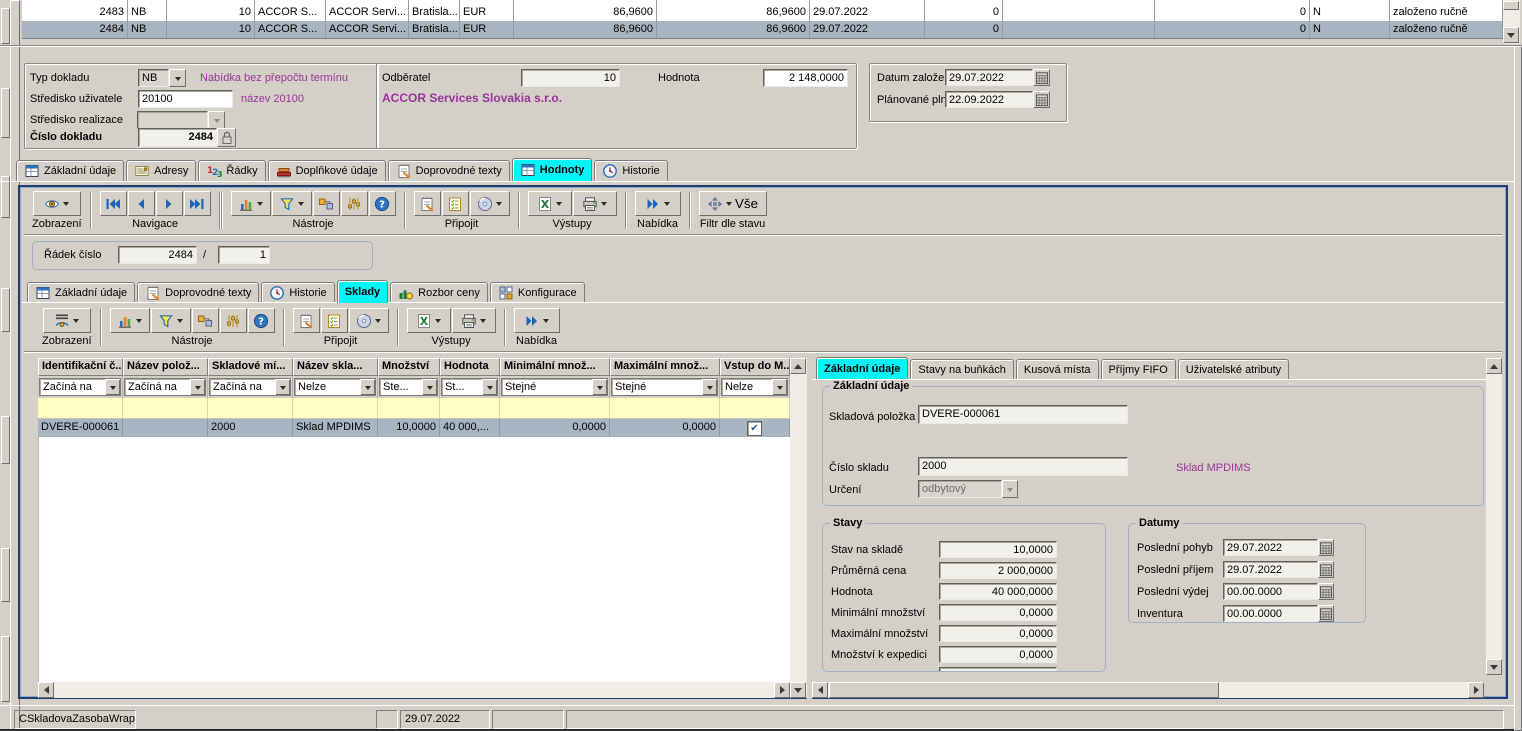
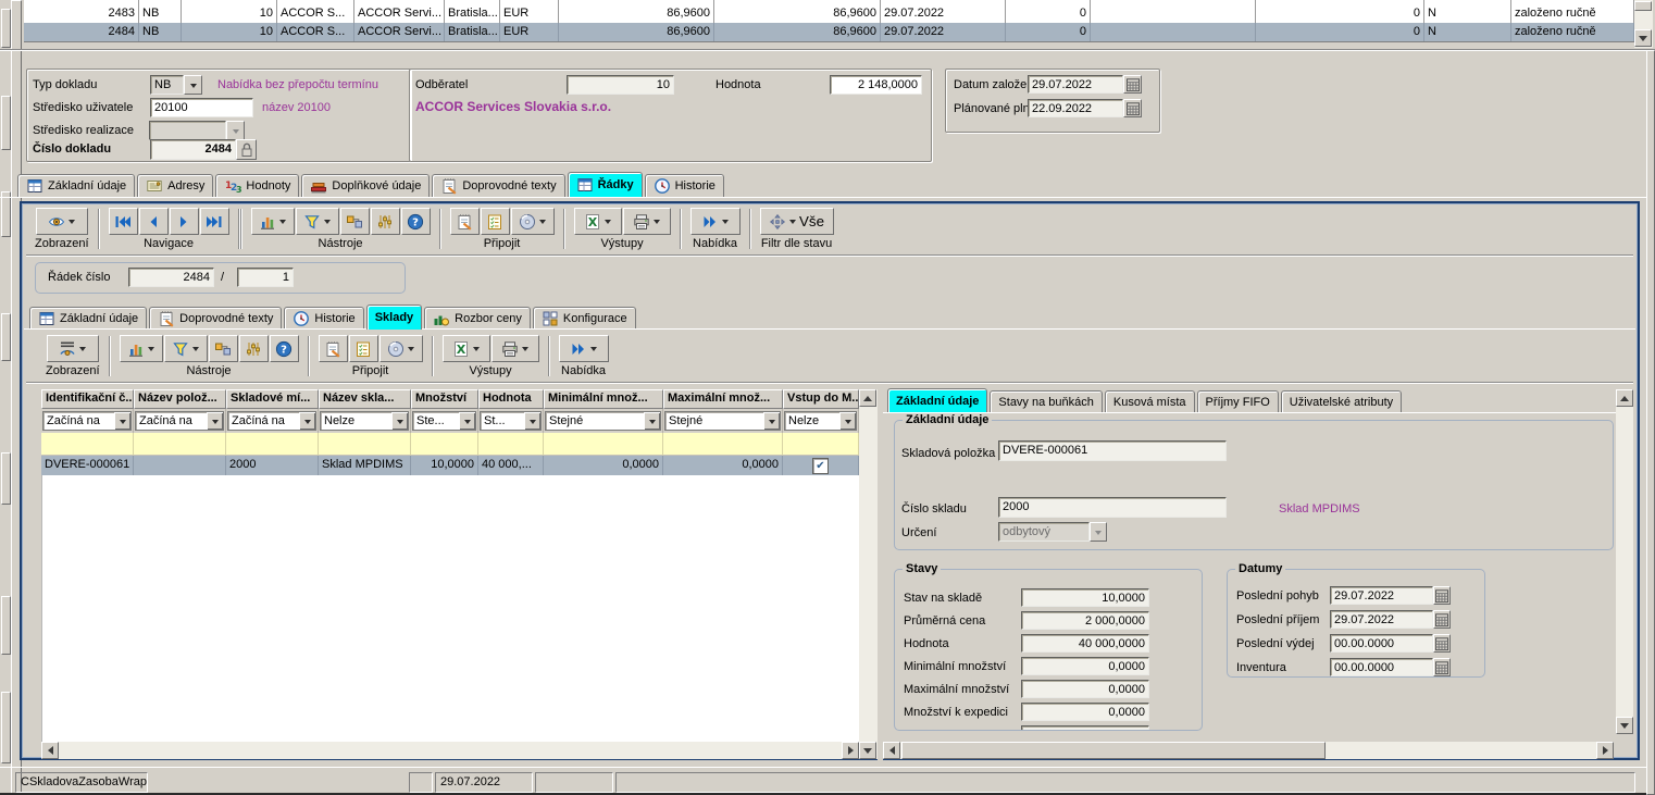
  2483
  NB
  10
  ACCOR S...
  ACCOR Servi...
  Bratisla...
  EUR
  86,9600
  86,9600
  29.07.2022
  0
  0
  N
  založeno ručně
  2484
  NB
  10
  ACCOR S...
  ACCOR Servi...
  Bratisla...
  EUR
  86,9600
  86,9600
  29.07.2022
  0
  0
  N
  založeno ručně
  Typ dokladu
  NB
  Nabídka bez přepočtu termínu
  Středisko uživatele
  20100
  název 20100
  Středisko realizace
  Číslo dokladu
  2484
  Odběratel
  10
  Hodnota
  2 148,0000
  ACCOR Services Slovakia s.r.o.
  Datum založe
  29.07.2022
  Plánované pln
  22.09.2022
  Základní údaje
  Adresy
  1
  2
  3
- Řádky
+ Hodnoty
  Doplňkové údaje
  Doprovodné texty
- Hodnoty
+ Řádky
  Historie
  Zobrazení
  Navigace
  ?
  Nástroje
  Připojit
  X
  Výstupy
  Nabídka
  Vše
  Filtr dle stavu
  Řádek číslo
  2484
  /
  1
  Základní údaje
  Doprovodné texty
  Historie
  Sklady
  Rozbor ceny
  Konfigurace
  Zobrazení
  ?
  Nástroje
  Připojit
  X
  Výstupy
  Nabídka
  Identifikační č..
  Název polož...
  Skladové mí...
  Název skla...
  Množství
  Hodnota
  Minimální množ...
  Maximální množ...
  Vstup do M..
  Začíná na
  Začíná na
  Začíná na
  Nelze
  Ste...
  St...
  Stejné
  Stejné
  Nelze
  DVERE-000061
  2000
  Sklad MPDIMS
  10,0000
  40 000,...
  0,0000
  0,0000
  ✔
  Základní údaje
  Stavy na buňkách
  Kusová místa
  Příjmy FIFO
  Uživatelské atributy
  Skladová položka
  DVERE-000061
  Číslo skladu
  2000
  Sklad MPDIMS
  Určení
  odbytový
  Základní údaje
  Stav na skladě
  10,0000
  Průměrná cena
  2 000,0000
  Hodnota
  40 000,0000
  Minimální množství
  0,0000
  Maximální množství
  0,0000
  Množství k expedici
  0,0000
  Stavy
  Poslední pohyb
  29.07.2022
  Poslední příjem
  29.07.2022
  Poslední výdej
  00.00.0000
  Inventura
  00.00.0000
  Datumy
  CSkladovaZasobaWrap
  29.07.2022
